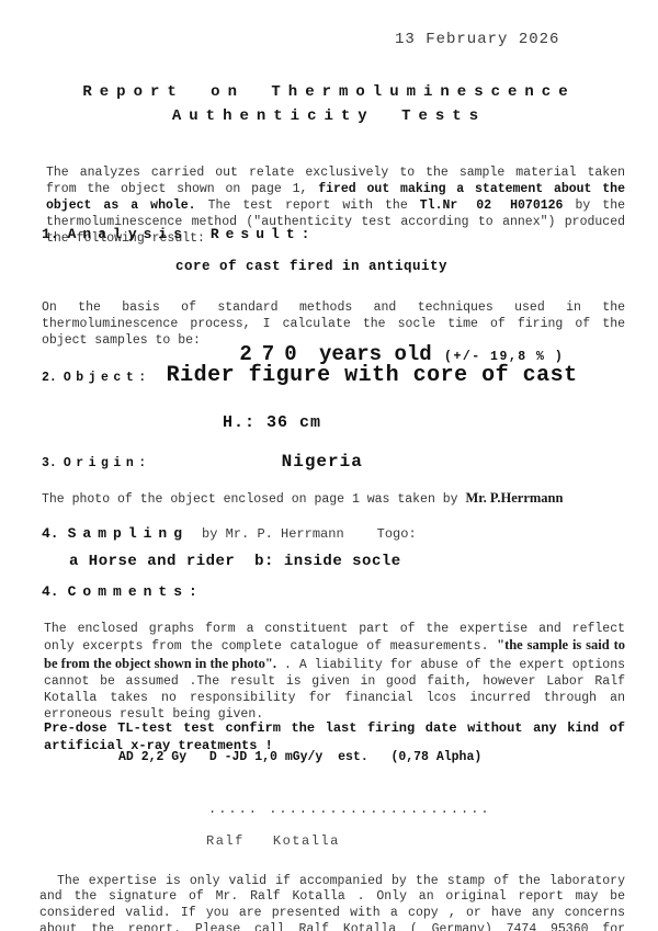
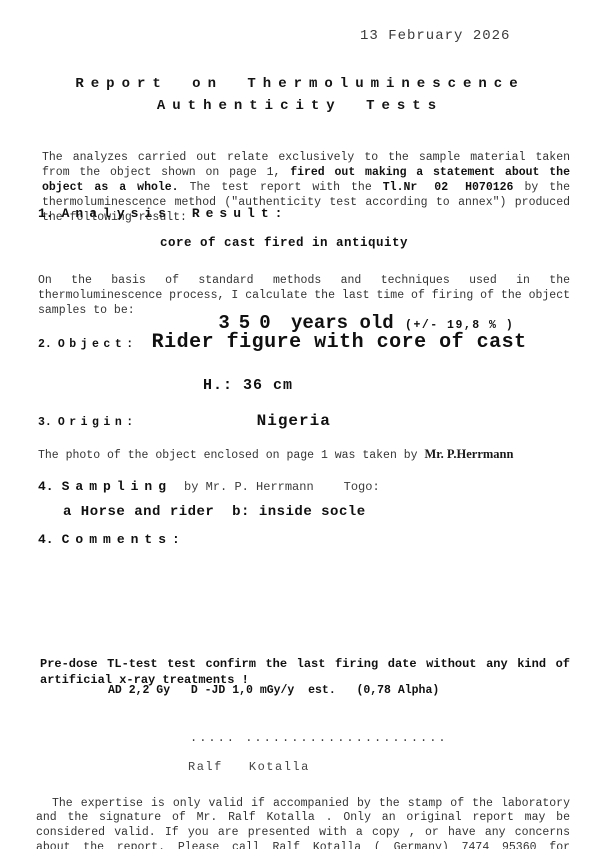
  13 February 2026
  Report on Thermoluminescence
  Authenticity Tests
  The analyzes carried out relate exclusively to the sample material taken from the object shown on page 1, fired out making a statement about the object as a whole. The test report with the Tl.Nr 02 H070126 by the thermoluminescence method ("authenticity test according to annex") produced the following result:
  1. Analysis Result:
  core of cast fired in antiquity
- On the basis of standard methods and techniques used in the thermoluminescence process, I calculate the socle time of firing of the object samples to be:
+ On the basis of standard methods and techniques used in the thermoluminescence process, I calculate the last time of firing of the object samples to be:
- 270 years old (+/- 19,8 % )
+ 350 years old (+/- 19,8 % )
  2. Object: Rider figure with core of cast
  H.: 36 cm
  3. Origin: Nigeria
  The photo of the object enclosed on page 1 was taken by Mr. P.Herrmann
  4. Sampling by Mr. P. Herrmann Togo:
  a Horse and rider b: inside socle
  4. Comments:
- The enclosed graphs form a constituent part of the expertise and reflect only excerpts from the complete catalogue of measurements. "the sample is said to be from the object shown in the photo". . A liability for abuse of the expert options cannot be assumed .The result is given in good faith, however Labor Ralf Kotalla takes no responsibility for financial lcos incurred through an erroneous result being given.
  Pre-dose TL-test test confirm the last firing date without any kind of artificial x-ray treatments !
  AD 2,2 Gy D -JD 1,0 mGy/y est. (0,78 Alpha)
  ..... ......................
  Ralf Kotalla
  The expertise is only valid if accompanied by the stamp of the laboratory and the signature of Mr. Ralf Kotalla . Only an original report may be considered valid. If you are presented with a copy , or have any concerns about the report. Please call Ralf Kotalla ( Germany) 7474 95360 for
